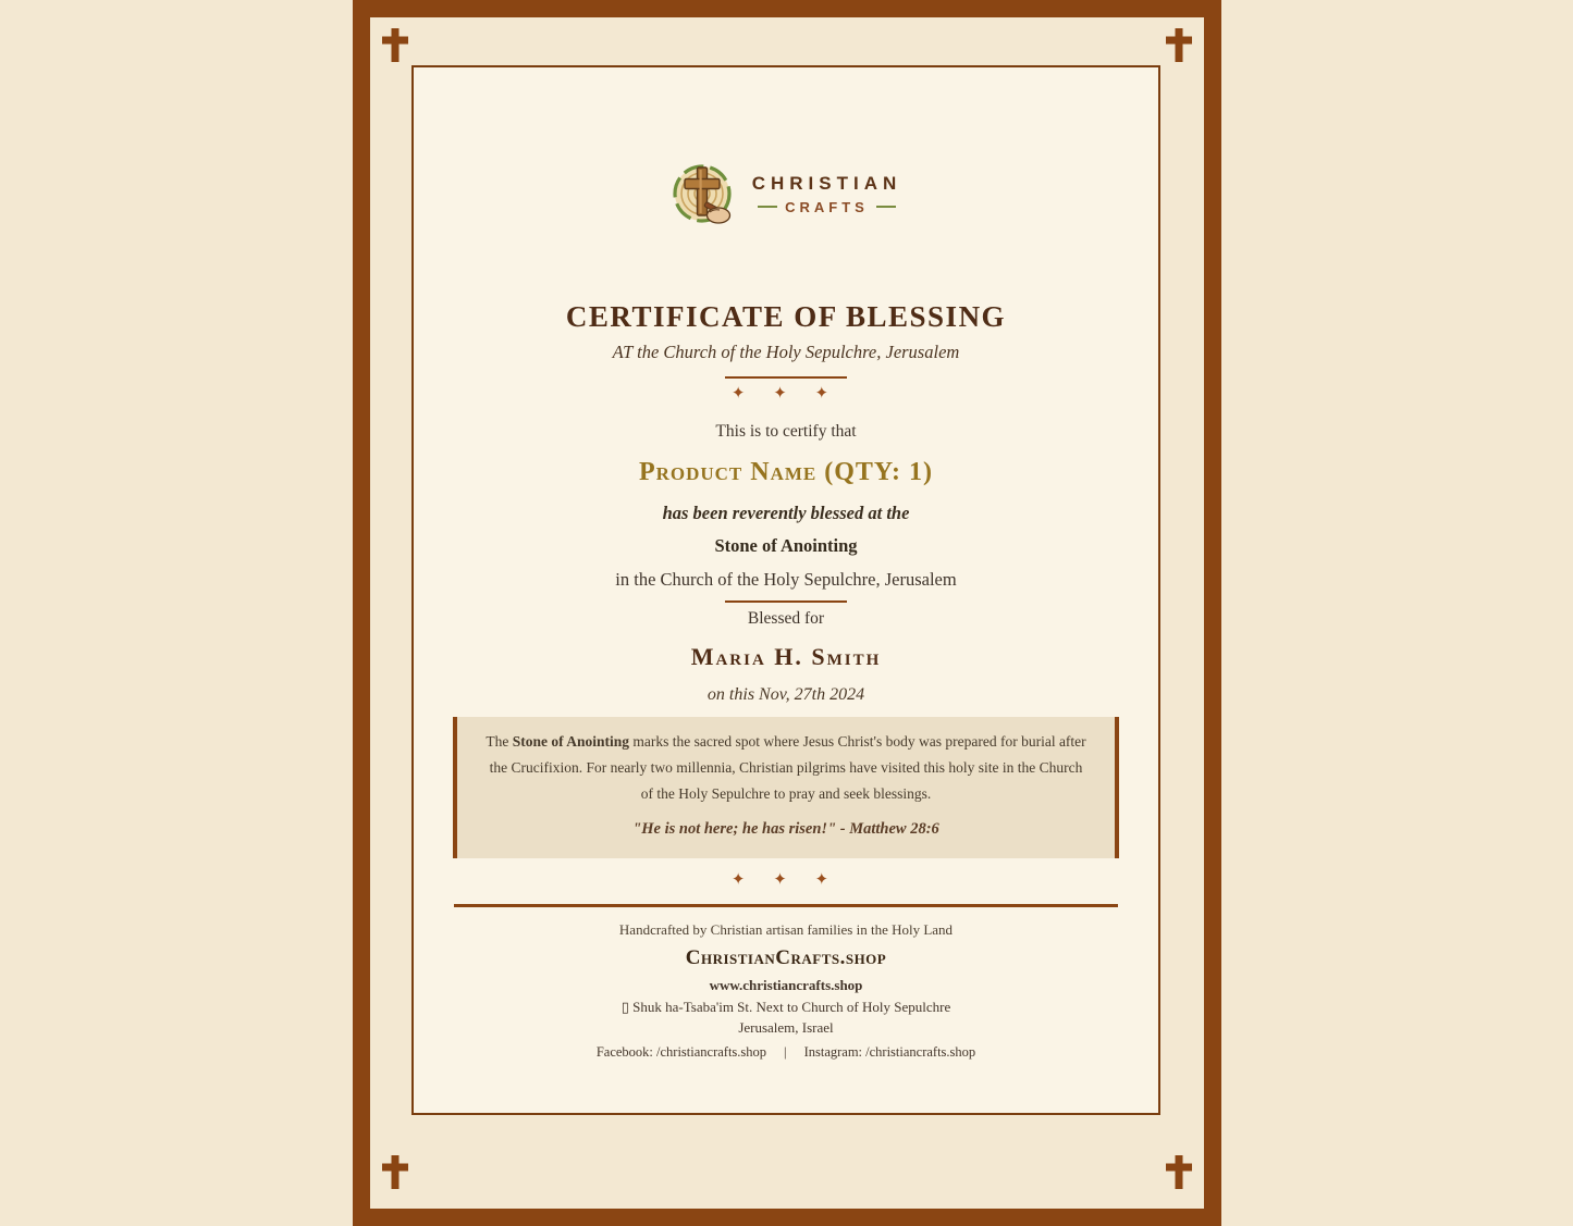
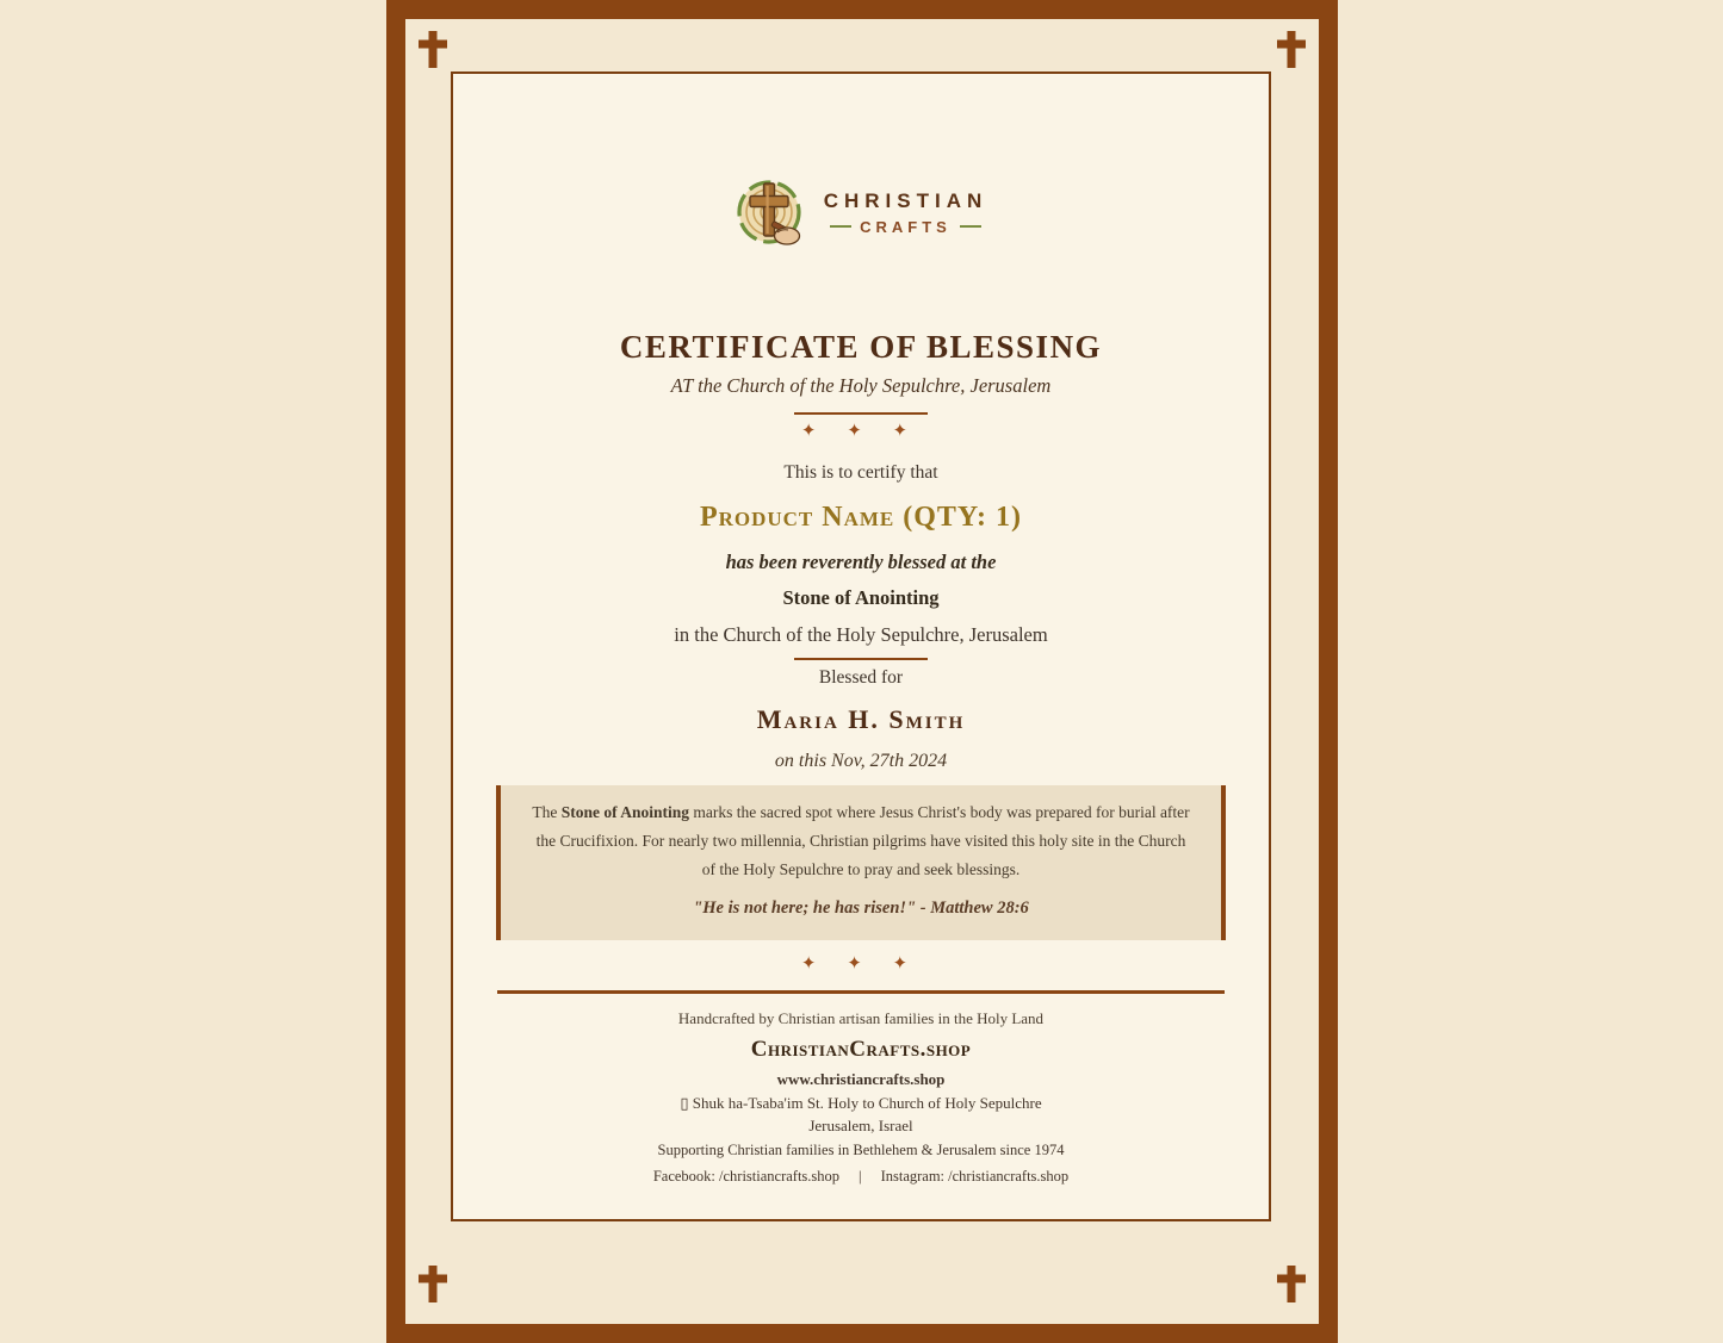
  CHRISTIAN
  CRAFTS
  CERTIFICATE OF BLESSING
  AT the Church of the Holy Sepulchre, Jerusalem
  ✦ ✦ ✦
  This is to certify that
  Product Name (QTY: 1)
  has been reverently blessed at the
  Stone of Anointing
  in the Church of the Holy Sepulchre, Jerusalem
  Blessed for
  Maria H. Smith
  on this Nov, 27th 2024
  The Stone of Anointing marks the sacred spot where Jesus Christ's body was prepared for burial after the Crucifixion. For nearly two millennia, Christian pilgrims have visited this holy site in the Church of the Holy Sepulchre to pray and seek blessings.
  "He is not here; he has risen!" - Matthew 28:6
  ✦ ✦ ✦
  Handcrafted by Christian artisan families in the Holy Land
  ChristianCrafts.shop
  www.christiancrafts.shop
- ▯ Shuk ha-Tsaba'im St. Next to Church of Holy Sepulchre
+ ▯ Shuk ha-Tsaba'im St. Holy to Church of Holy Sepulchre
  Jerusalem, Israel
+ Supporting Christian families in Bethlehem & Jerusalem since 1974
  Facebook: /christiancrafts.shop
  |
  Instagram: /christiancrafts.shop
